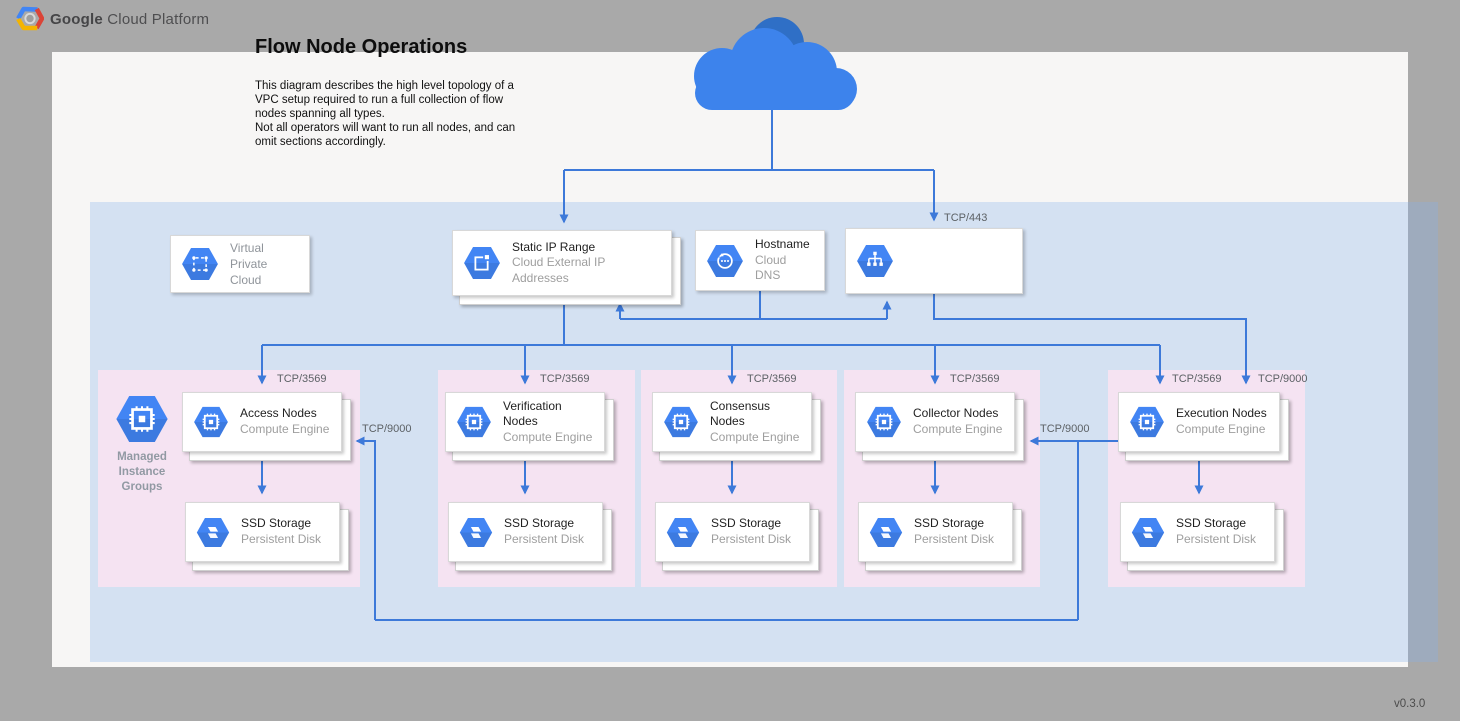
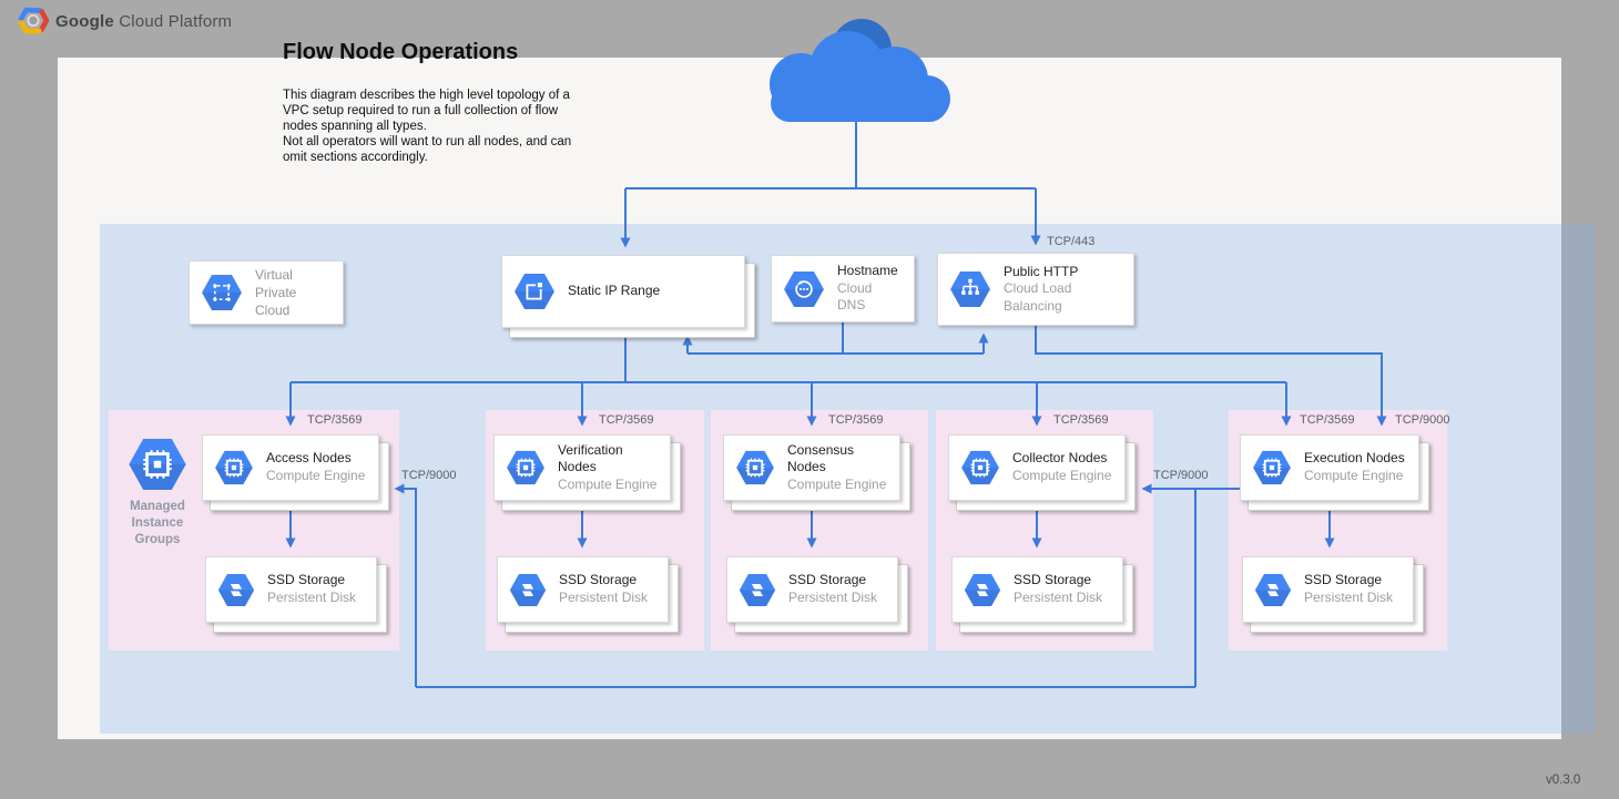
  Google Cloud Platform
  Flow Node Operations
  This diagram describes the high level topology of a VPC setup required to run a full collection of flow nodes spanning all types.
  Not all operators will want to run all nodes, and can omit sections accordingly.
  Virtual
  Private Cloud
  Static IP Range
- Cloud External IP Addresses
  Hostname
  Cloud DNS
+ Public HTTP
+ Cloud Load Balancing
  Managed
  Instance
  Groups
  Access Nodes
  Compute Engine
  SSD Storage
  Persistent Disk
  Verification Nodes
  Compute Engine
  SSD Storage
  Persistent Disk
  Consensus Nodes
  Compute Engine
  SSD Storage
  Persistent Disk
  Collector Nodes
  Compute Engine
  SSD Storage
  Persistent Disk
  Execution Nodes
  Compute Engine
  SSD Storage
  Persistent Disk
  TCP/443
  TCP/3569
  TCP/3569
  TCP/3569
  TCP/3569
  TCP/3569
  TCP/9000
  TCP/9000
  TCP/9000
  v0.3.0
